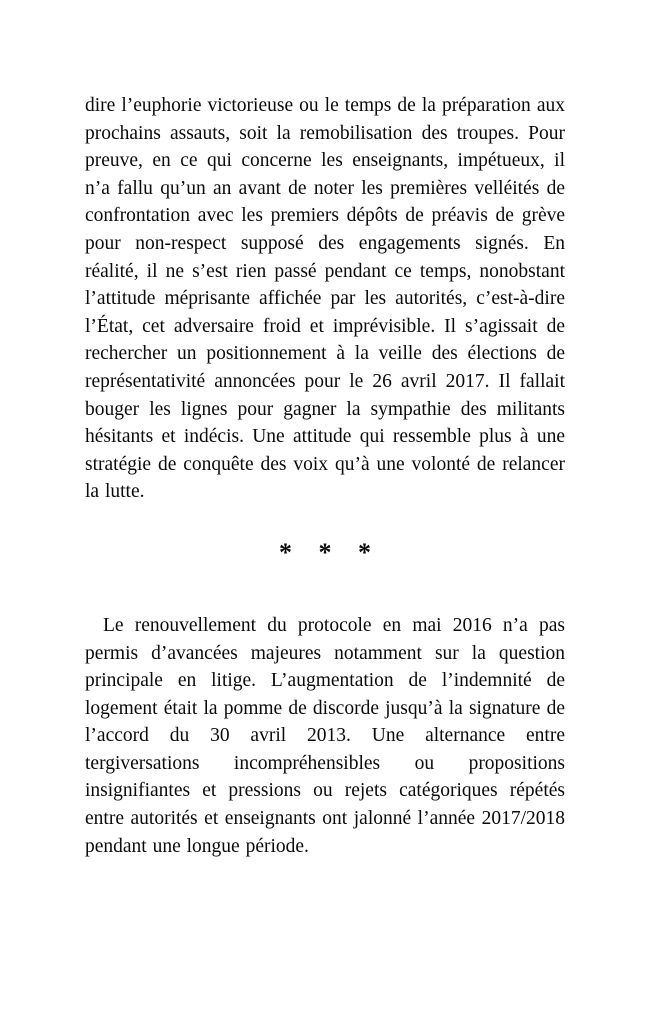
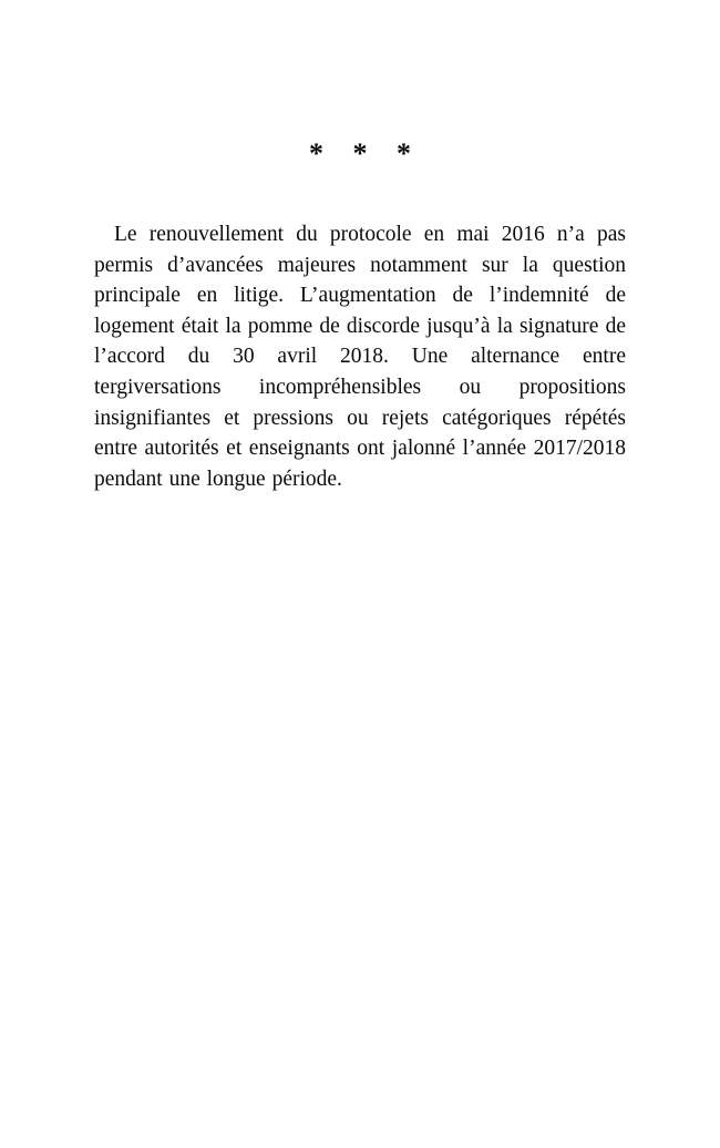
- dire l’euphorie victorieuse ou le temps de la préparation aux prochains assauts, soit la remobilisation des troupes. Pour preuve, en ce qui concerne les enseignants, impétueux, il n’a fallu qu’un an avant de noter les premières velléités de confrontation avec les premiers dépôts de préavis de grève pour non-respect supposé des engagements signés. En réalité, il ne s’est rien passé pendant ce temps, nonobstant l’attitude méprisante affichée par les autorités, c’est-à-dire l’État, cet adversaire froid et imprévisible. Il s’agissait de rechercher un positionnement à la veille des élections de représentativité annoncées pour le 26 avril 2017. Il fallait bouger les lignes pour gagner la sympathie des militants hésitants et indécis. Une attitude qui ressemble plus à une stratégie de conquête des voix qu’à une volonté de relancer la lutte.
  * * *
- Le renouvellement du protocole en mai 2016 n’a pas permis d’avancées majeures notamment sur la question principale en litige. L’augmentation de l’indemnité de logement était la pomme de discorde jusqu’à la signature de l’accord du 30 avril 2013. Une alternance entre tergiversations incompréhensibles ou propositions insignifiantes et pressions ou rejets catégoriques répétés entre autorités et enseignants ont jalonné l’année 2017/2018 pendant une longue période.
+ Le renouvellement du protocole en mai 2016 n’a pas permis d’avancées majeures notamment sur la question principale en litige. L’augmentation de l’indemnité de logement était la pomme de discorde jusqu’à la signature de l’accord du 30 avril 2018. Une alternance entre tergiversations incompréhensibles ou propositions insignifiantes et pressions ou rejets catégoriques répétés entre autorités et enseignants ont jalonné l’année 2017/2018 pendant une longue période.
